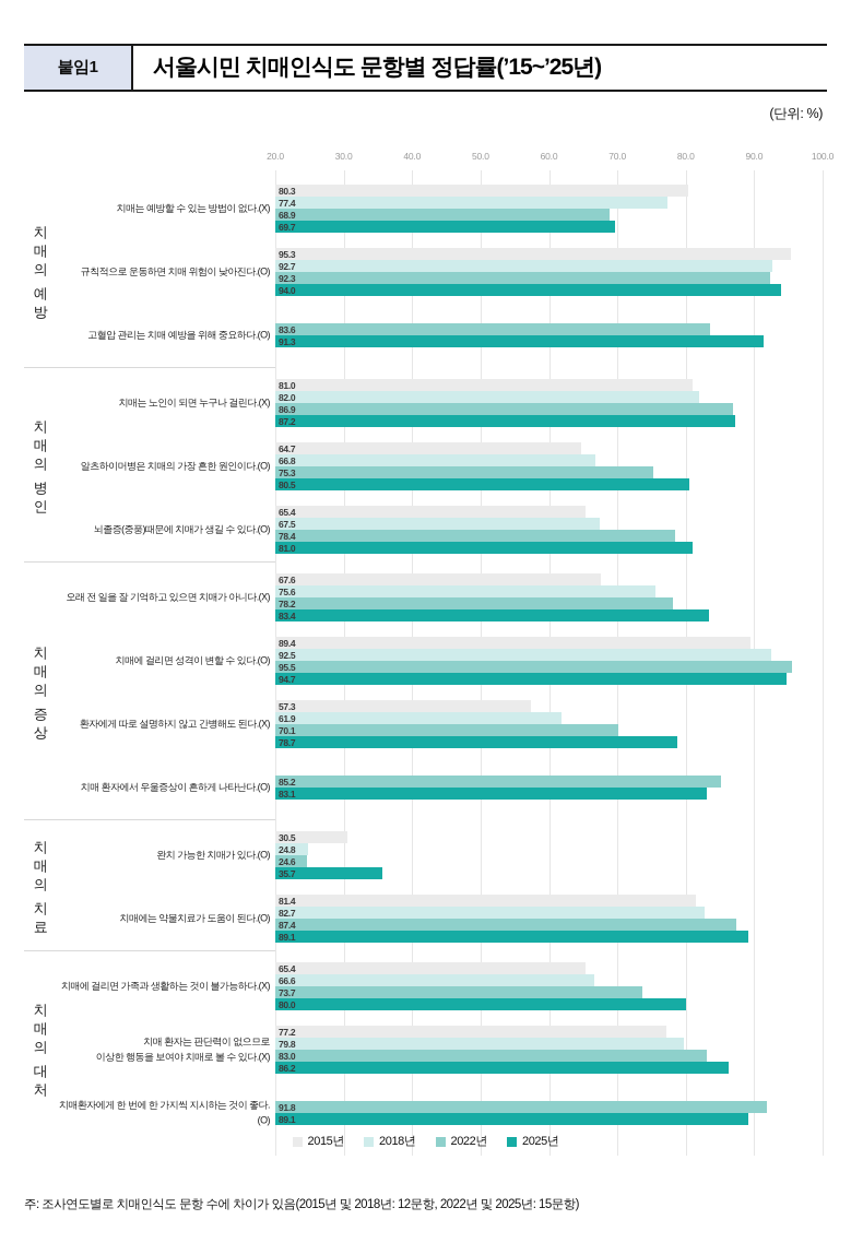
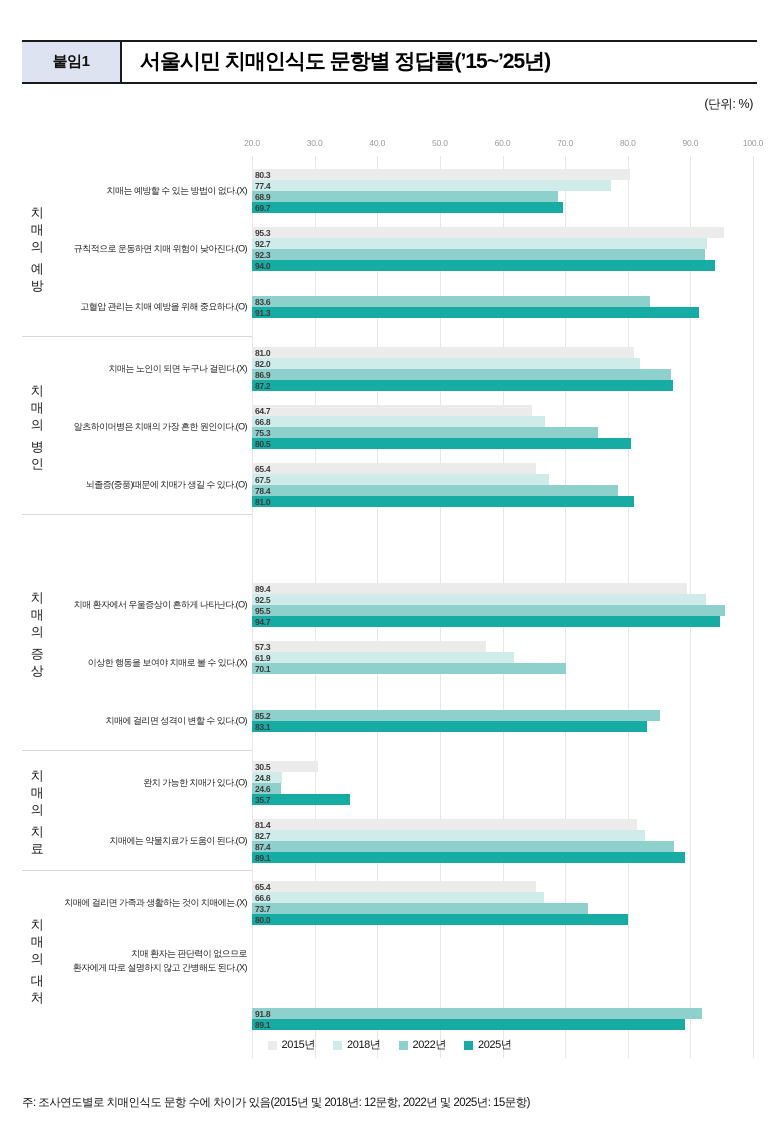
  붙임1
  서울시민 치매인식도 문항별 정답률(’15~’25년)
  (단위: %)
  20.0
  30.0
  40.0
  50.0
  60.0
  70.0
  80.0
  90.0
  100.0
  치매는 예방할 수 있는 방법이 없다.(X)
  80.3
  77.4
  68.9
  69.7
  규칙적으로 운동하면 치매 위험이 낮아진다.(O)
  95.3
  92.7
  92.3
  94.0
  고혈압 관리는 치매 예방을 위해 중요하다.(O)
  83.6
  91.3
  치
  매
  의
  예
  방
  치매는 노인이 되면 누구나 걸린다.(X)
  81.0
  82.0
  86.9
  87.2
  알츠하이머병은 치매의 가장 흔한 원인이다.(O)
  64.7
  66.8
  75.3
  80.5
  뇌졸증(중풍)때문에 치매가 생길 수 있다.(O)
  65.4
  67.5
  78.4
  81.0
  치
  매
  의
  병
  인
- 오래 전 일을 잘 기억하고 있으면 치매가 아니다.(X)
- 67.6
- 75.6
- 78.2
- 83.4
- 치매에 걸리면 성격이 변할 수 있다.(O)
+ 치매 환자에서 우울증상이 흔하게 나타난다.(O)
  89.4
  92.5
  95.5
  94.7
- 환자에게 따로 설명하지 않고 간병해도 된다.(X)
+ 이상한 행동을 보여야 치매로 볼 수 있다.(X)
  57.3
  61.9
  70.1
- 78.7
- 치매 환자에서 우울증상이 흔하게 나타난다.(O)
+ 치매에 걸리면 성격이 변할 수 있다.(O)
  85.2
  83.1
  치
  매
  의
  증
  상
  완치 가능한 치매가 있다.(O)
  30.5
  24.8
  24.6
  35.7
  치매에는 약물치료가 도움이 된다.(O)
  81.4
  82.7
  87.4
  89.1
  치
  매
  의
  치
  료
- 치매에 걸리면 가족과 생활하는 것이 불가능하다.(X)
+ 치매에 걸리면 가족과 생활하는 것이 치매에는.(X)
  65.4
  66.6
  73.7
  80.0
  치매 환자는 판단력이 없으므로
- 이상한 행동을 보여야 치매로 볼 수 있다.(X)
+ 환자에게 따로 설명하지 않고 간병해도 된다.(X)
- 77.2
- 79.8
- 83.0
- 86.2
- 치매환자에게 한 번에 한 가지씩 지시하는 것이 좋다.(O)
  91.8
  89.1
  치
  매
  의
  대
  처
  2015년
  2018년
  2022년
  2025년
  주: 조사연도별로 치매인식도 문항 수에 차이가 있음(2015년 및 2018년: 12문항, 2022년 및 2025년: 15문항)
